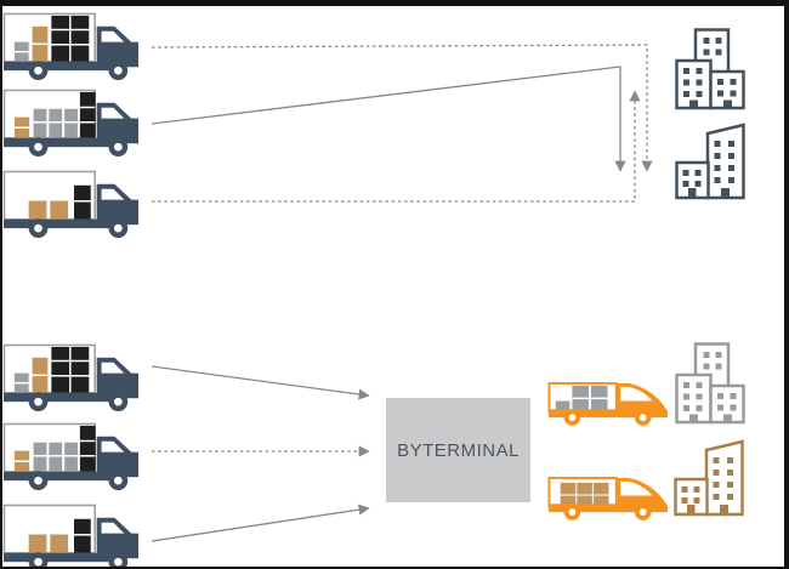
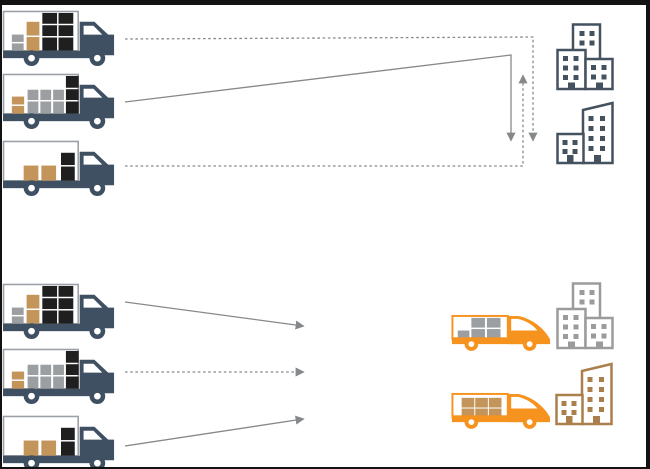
- BYTERMINAL
